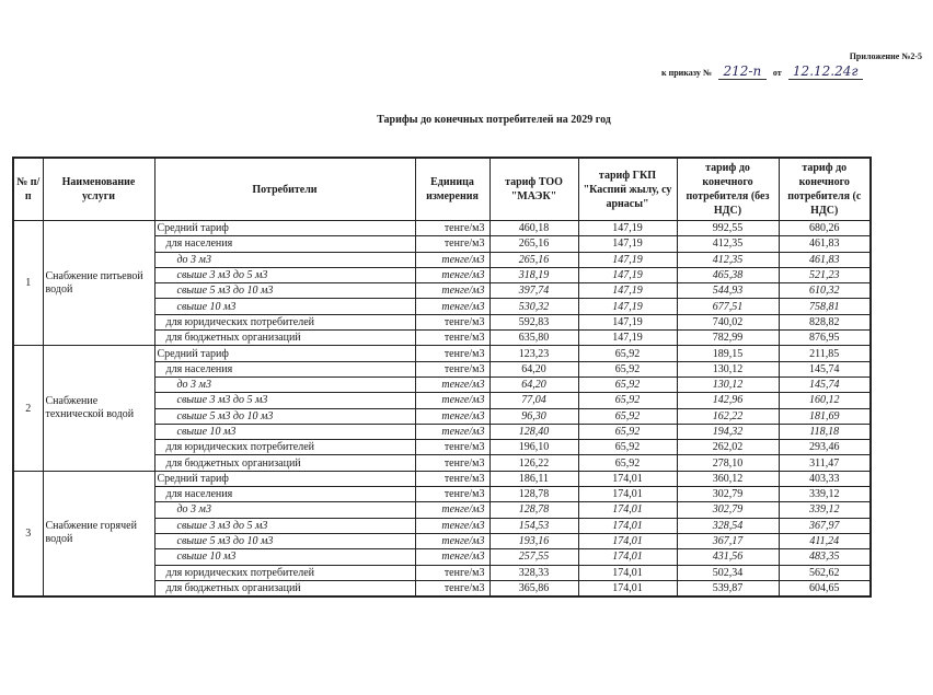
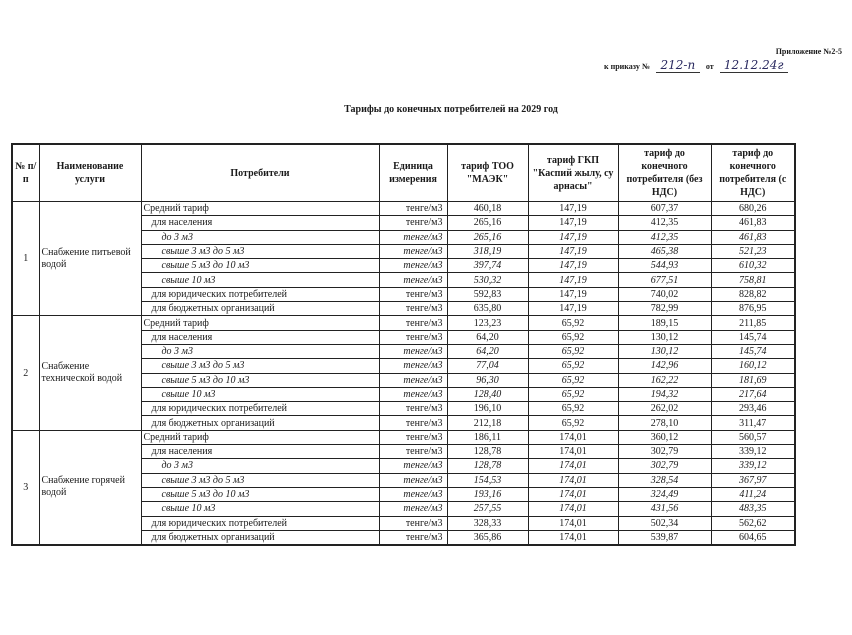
  Приложение №2-5
  к приказу № 212-п от 12.12.24г
  Тарифы до конечных потребителей на 2029 год
  № п/п	Наименование услуги	Потребители	Единица измерения	тариф ТОО "МАЭК"	тариф ГКП "Каспий жылу, су арнасы"	тариф до конечного потребителя (без НДС)	тариф до конечного потребителя (с НДС)
- 1	Снабжение питьевой водой	Средний тариф	тенге/м3	460,18	147,19	992,55	680,26
+ 1	Снабжение питьевой водой	Средний тариф	тенге/м3	460,18	147,19	607,37	680,26
  для населения	тенге/м3	265,16	147,19	412,35	461,83
  до 3 м3	тенге/м3	265,16	147,19	412,35	461,83
  свыше 3 м3 до 5 м3	тенге/м3	318,19	147,19	465,38	521,23
  свыше 5 м3 до 10 м3	тенге/м3	397,74	147,19	544,93	610,32
  свыше 10 м3	тенге/м3	530,32	147,19	677,51	758,81
  для юридических потребителей	тенге/м3	592,83	147,19	740,02	828,82
  для бюджетных организаций	тенге/м3	635,80	147,19	782,99	876,95
  2	Снабжение технической водой	Средний тариф	тенге/м3	123,23	65,92	189,15	211,85
  для населения	тенге/м3	64,20	65,92	130,12	145,74
  до 3 м3	тенге/м3	64,20	65,92	130,12	145,74
  свыше 3 м3 до 5 м3	тенге/м3	77,04	65,92	142,96	160,12
  свыше 5 м3 до 10 м3	тенге/м3	96,30	65,92	162,22	181,69
- свыше 10 м3	тенге/м3	128,40	65,92	194,32	118,18
+ свыше 10 м3	тенге/м3	128,40	65,92	194,32	217,64
  для юридических потребителей	тенге/м3	196,10	65,92	262,02	293,46
- для бюджетных организаций	тенге/м3	126,22	65,92	278,10	311,47
+ для бюджетных организаций	тенге/м3	212,18	65,92	278,10	311,47
- 3	Снабжение горячей водой	Средний тариф	тенге/м3	186,11	174,01	360,12	403,33
+ 3	Снабжение горячей водой	Средний тариф	тенге/м3	186,11	174,01	360,12	560,57
  для населения	тенге/м3	128,78	174,01	302,79	339,12
  до 3 м3	тенге/м3	128,78	174,01	302,79	339,12
  свыше 3 м3 до 5 м3	тенге/м3	154,53	174,01	328,54	367,97
- свыше 5 м3 до 10 м3	тенге/м3	193,16	174,01	367,17	411,24
+ свыше 5 м3 до 10 м3	тенге/м3	193,16	174,01	324,49	411,24
  свыше 10 м3	тенге/м3	257,55	174,01	431,56	483,35
  для юридических потребителей	тенге/м3	328,33	174,01	502,34	562,62
  для бюджетных организаций	тенге/м3	365,86	174,01	539,87	604,65
